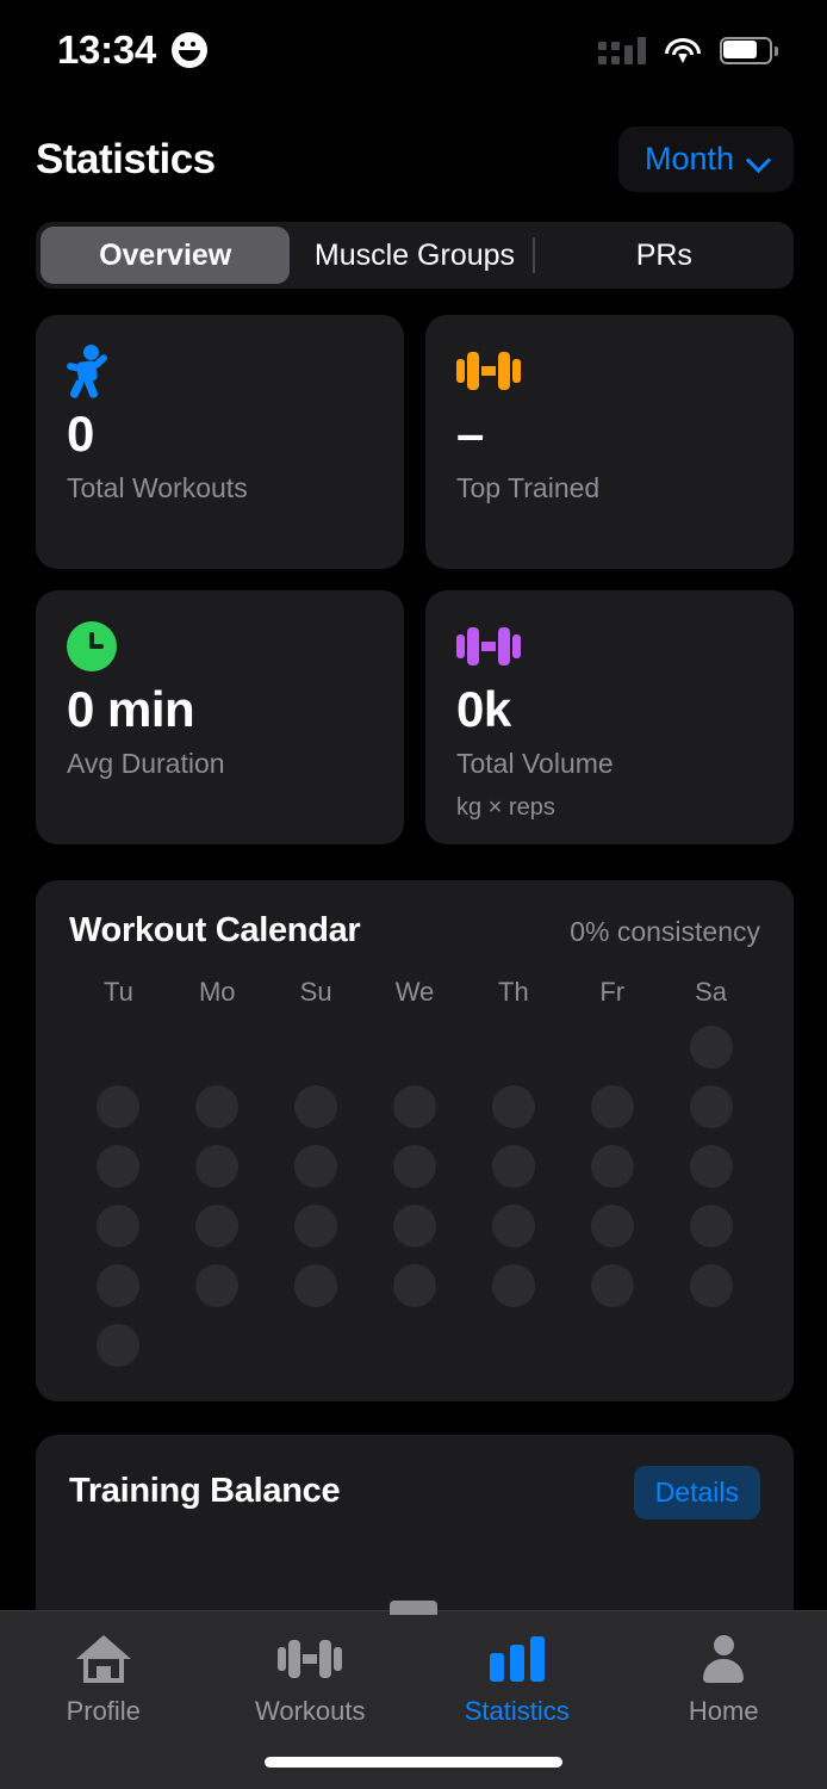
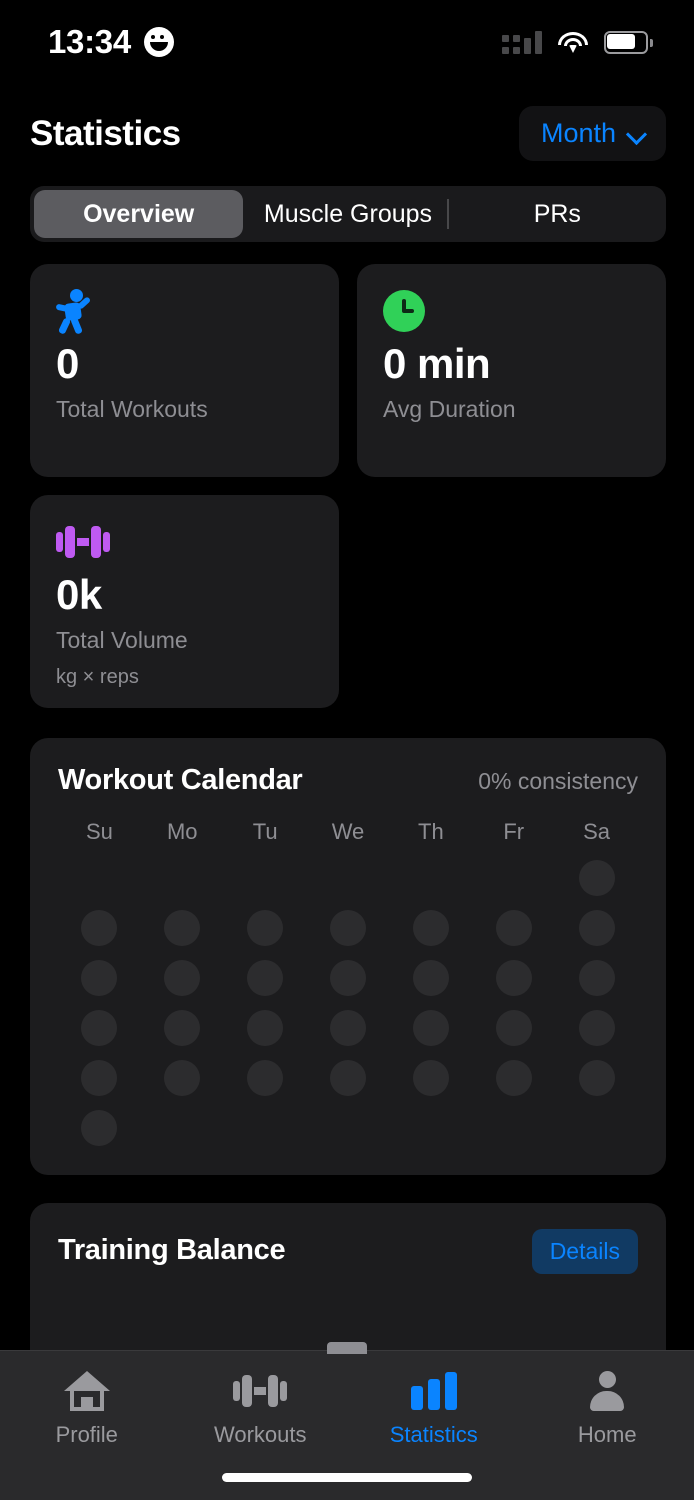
  13:34
  Statistics
  Month
  Overview
  Muscle Groups
  PRs
  0
  Total Workouts
- –
- Top Trained
  0 min
  Avg Duration
  0k
  Total Volume
  kg × reps
  Workout Calendar
  0% consistency
- Tu
+ Su
  Mo
- Su
+ Tu
  We
  Th
  Fr
  Sa
  Training Balance
  Details
  Profile
  Workouts
  Statistics
  Home
